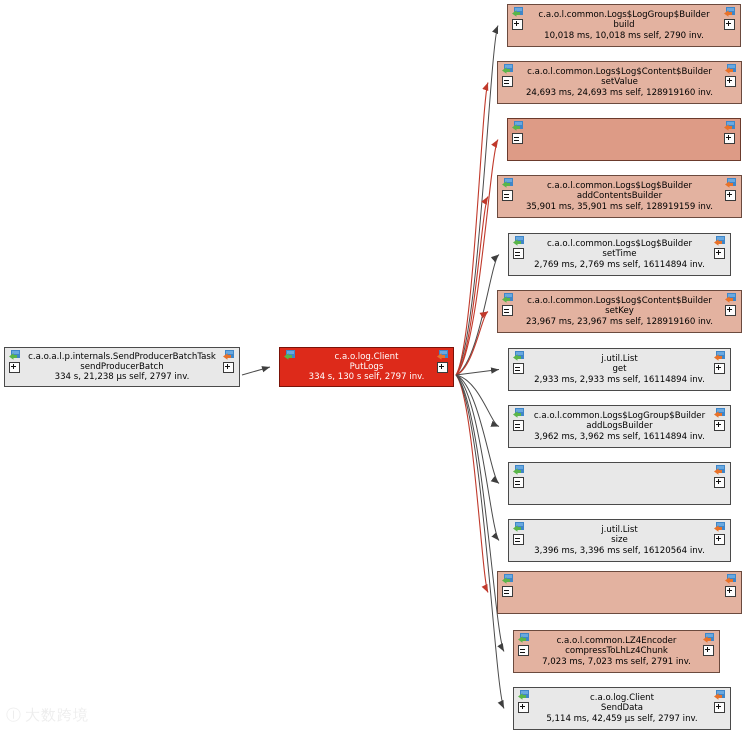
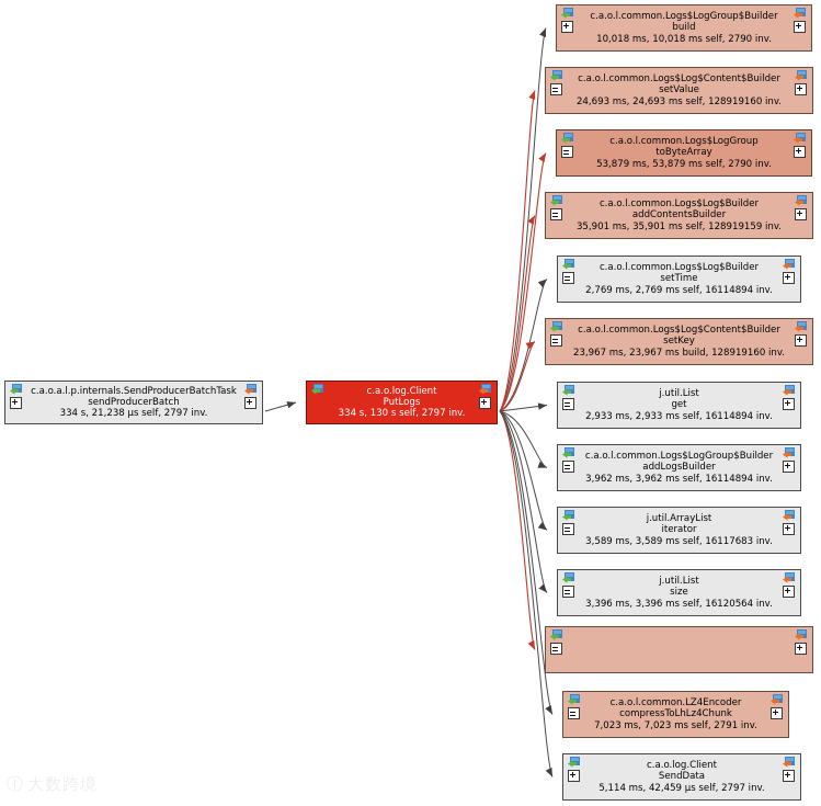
  c.a.o.a.l.p.internals.SendProducerBatchTask
  sendProducerBatch
  334 s, 21,238 µs self, 2797 inv.
  c.a.o.log.Client
  PutLogs
  334 s, 130 s self, 2797 inv.
  c.a.o.l.common.Logs$LogGroup$Builder
  build
  10,018 ms, 10,018 ms self, 2790 inv.
  c.a.o.l.common.Logs$Log$Content$Builder
  setValue
  24,693 ms, 24,693 ms self, 128919160 inv.
+ c.a.o.l.common.Logs$LogGroup
+ toByteArray
+ 53,879 ms, 53,879 ms self, 2790 inv.
  c.a.o.l.common.Logs$Log$Builder
  addContentsBuilder
  35,901 ms, 35,901 ms self, 128919159 inv.
  c.a.o.l.common.Logs$Log$Builder
  setTime
  2,769 ms, 2,769 ms self, 16114894 inv.
  c.a.o.l.common.Logs$Log$Content$Builder
  setKey
- 23,967 ms, 23,967 ms self, 128919160 inv.
+ 23,967 ms, 23,967 ms build, 128919160 inv.
  j.util.List
  get
  2,933 ms, 2,933 ms self, 16114894 inv.
  c.a.o.l.common.Logs$LogGroup$Builder
  addLogsBuilder
  3,962 ms, 3,962 ms self, 16114894 inv.
+ j.util.ArrayList
+ iterator
+ 3,589 ms, 3,589 ms self, 16117683 inv.
  j.util.List
  size
  3,396 ms, 3,396 ms self, 16120564 inv.
  c.a.o.l.common.LZ4Encoder
  compressToLhLz4Chunk
  7,023 ms, 7,023 ms self, 2791 inv.
  c.a.o.log.Client
  SendData
  5,114 ms, 42,459 µs self, 2797 inv.
